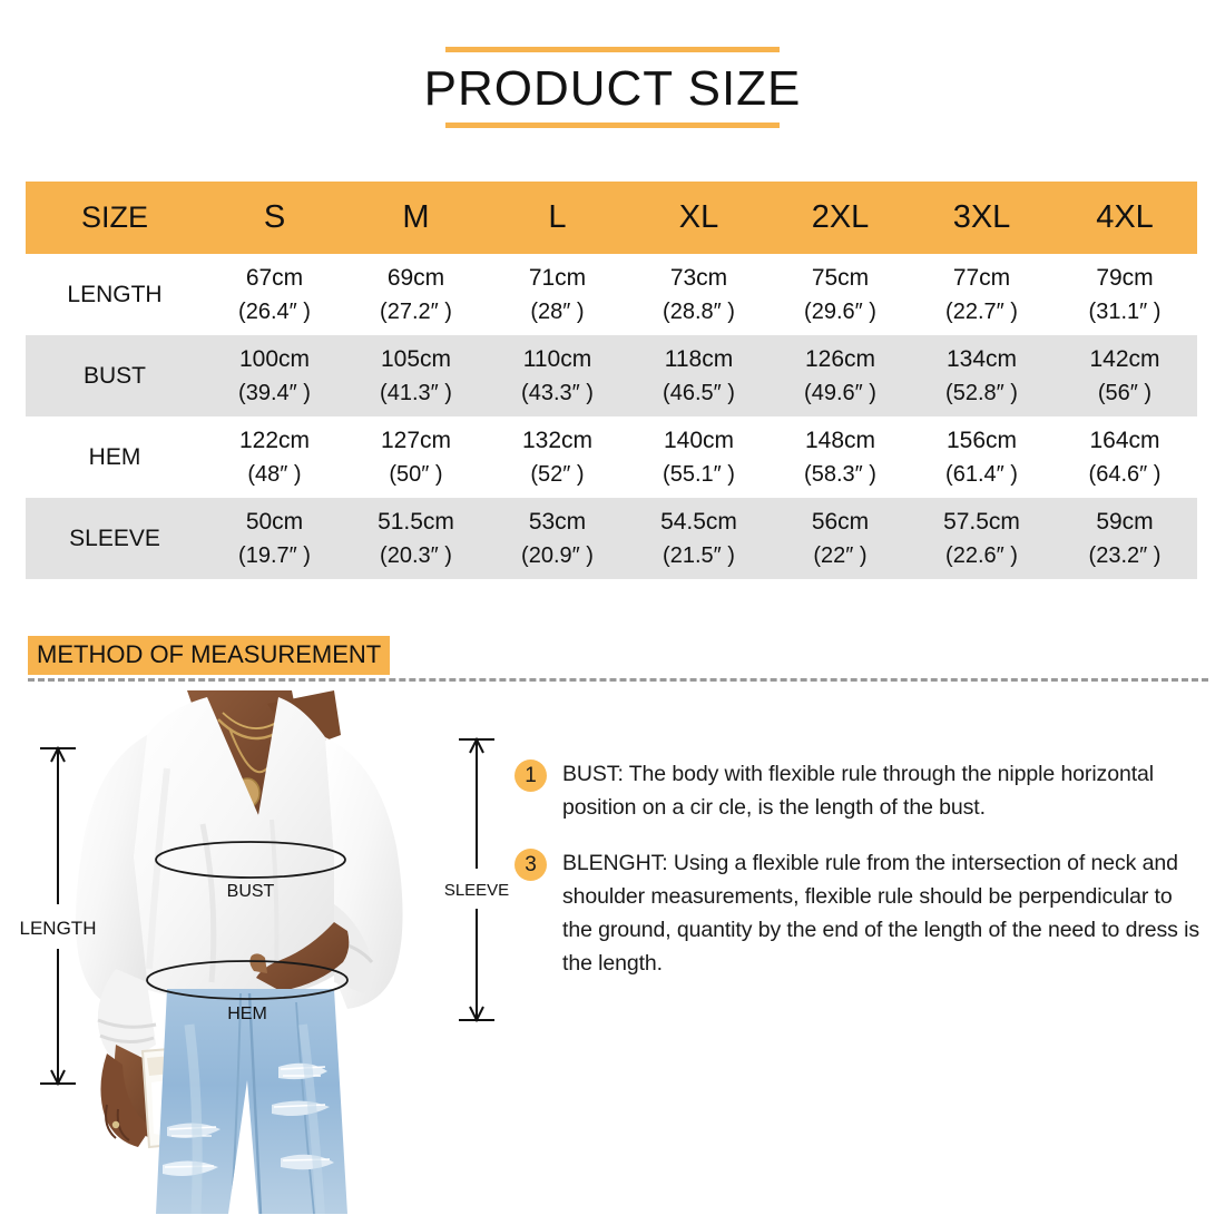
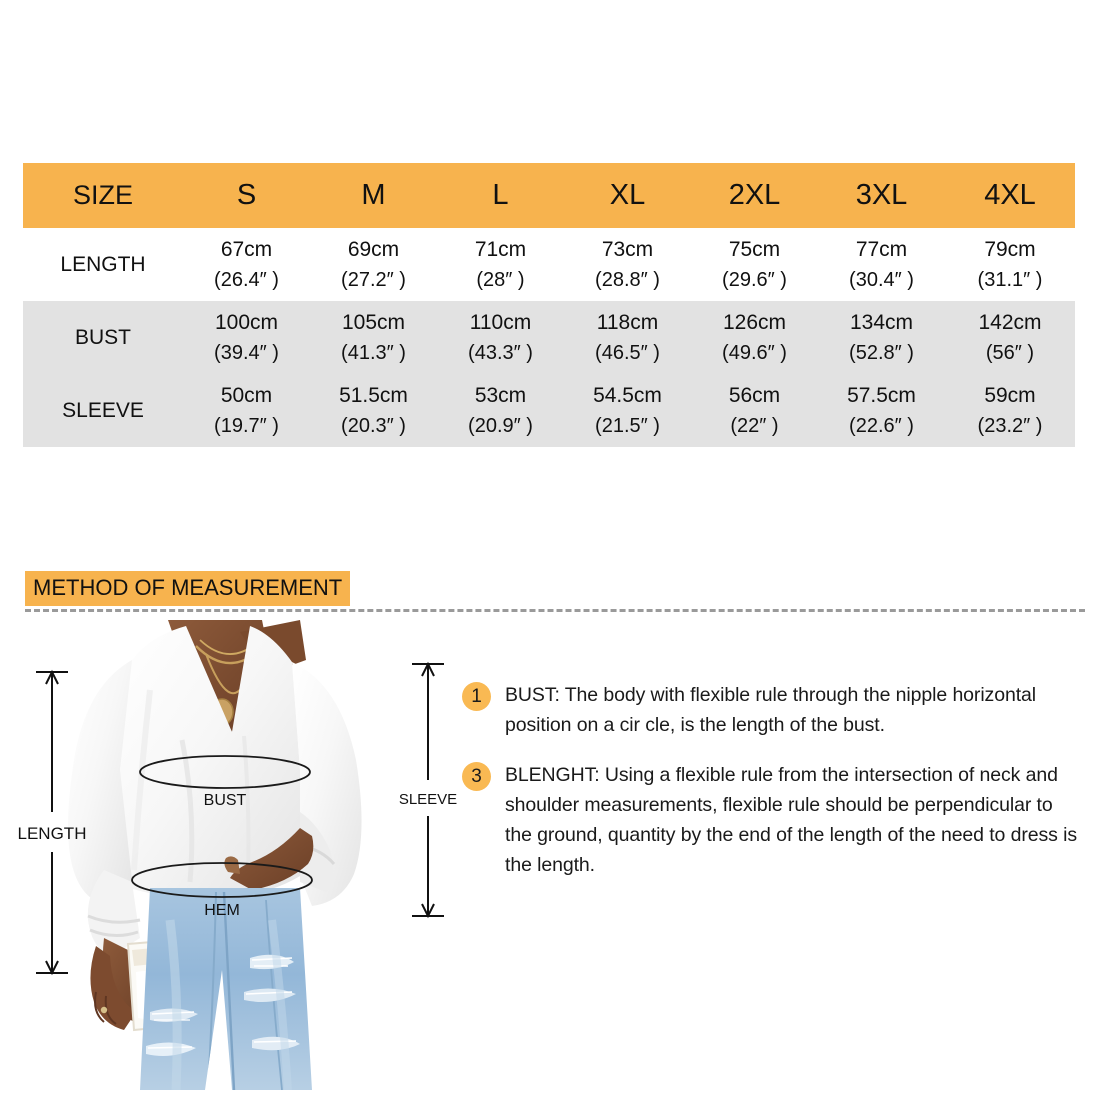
- PRODUCT SIZE
  SIZE	S	M	L	XL	2XL	3XL	4XL
- LENGTH	67cm(26.4″ )	69cm(27.2″ )	71cm(28″ )	73cm(28.8″ )	75cm(29.6″ )	77cm(22.7″ )	79cm(31.1″ )
+ LENGTH	67cm(26.4″ )	69cm(27.2″ )	71cm(28″ )	73cm(28.8″ )	75cm(29.6″ )	77cm(30.4″ )	79cm(31.1″ )
  BUST	100cm(39.4″ )	105cm(41.3″ )	110cm(43.3″ )	118cm(46.5″ )	126cm(49.6″ )	134cm(52.8″ )	142cm(56″ )
- HEM	122cm(48″ )	127cm(50″ )	132cm(52″ )	140cm(55.1″ )	148cm(58.3″ )	156cm(61.4″ )	164cm(64.6″ )
  SLEEVE	50cm(19.7″ )	51.5cm(20.3″ )	53cm(20.9″ )	54.5cm(21.5″ )	56cm(22″ )	57.5cm(22.6″ )	59cm(23.2″ )
  METHOD OF MEASUREMENT
  BUST
  HEM
  LENGTH
  SLEEVE
  1
  BUST: The body with flexible rule through the nipple horizontal position on a cir cle, is the length of the bust.
  3
  BLENGHT: Using a flexible rule from the intersection of neck and shoulder measurements, flexible rule should be perpendicular to the ground, quantity by the end of the length of the need to dress is the length.
